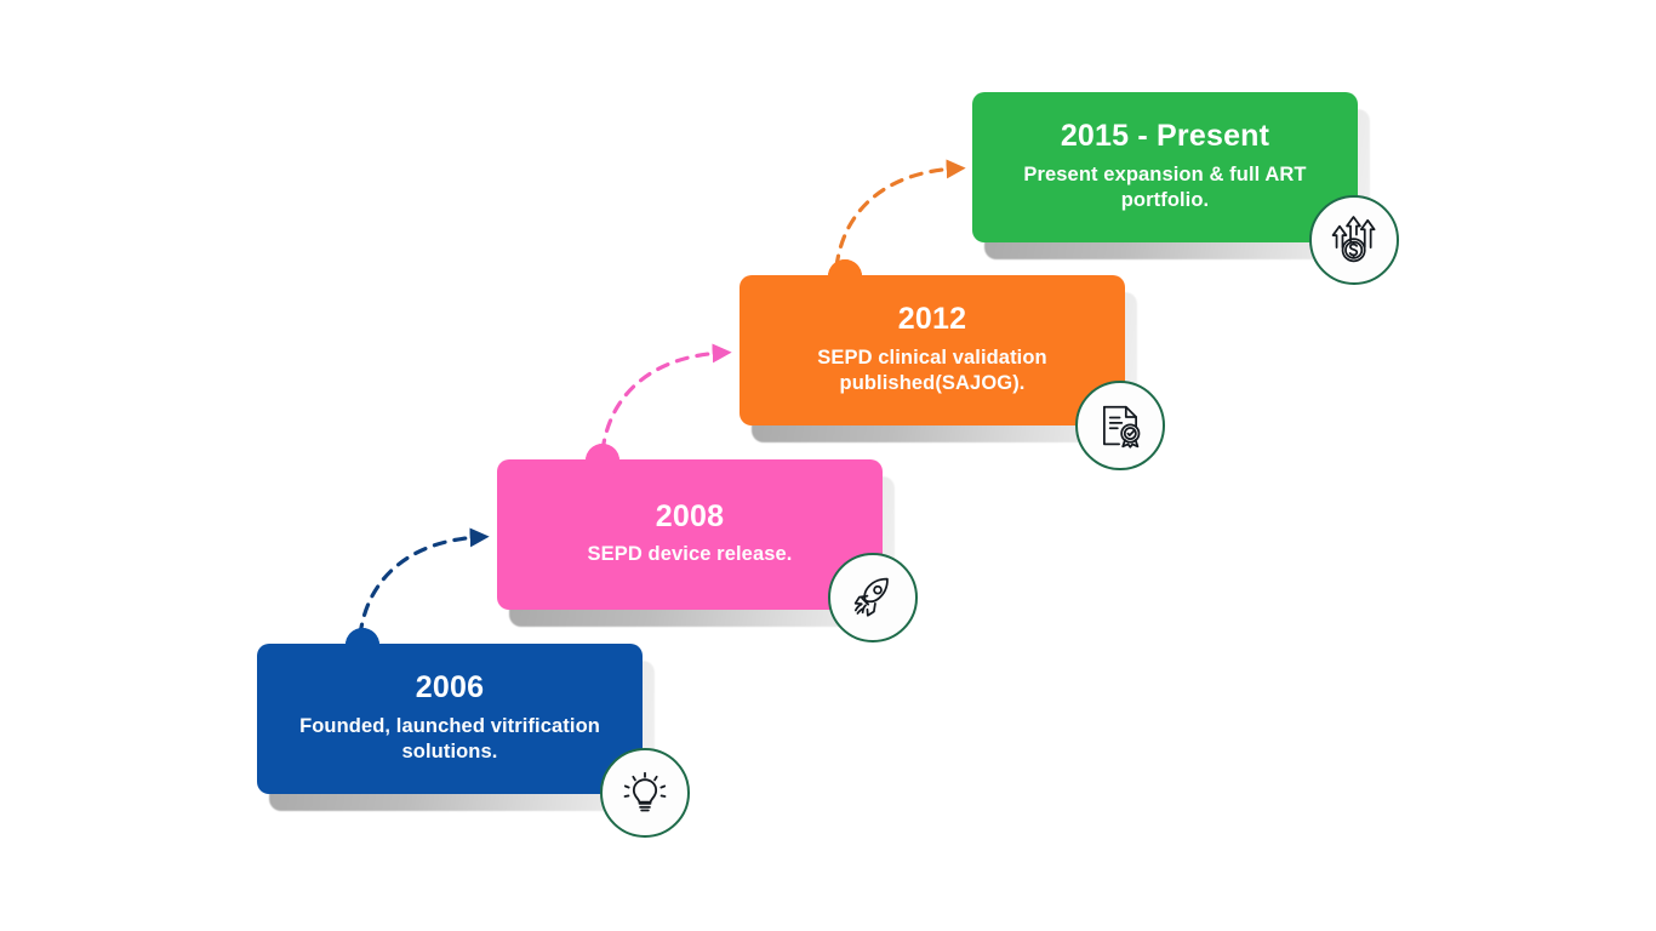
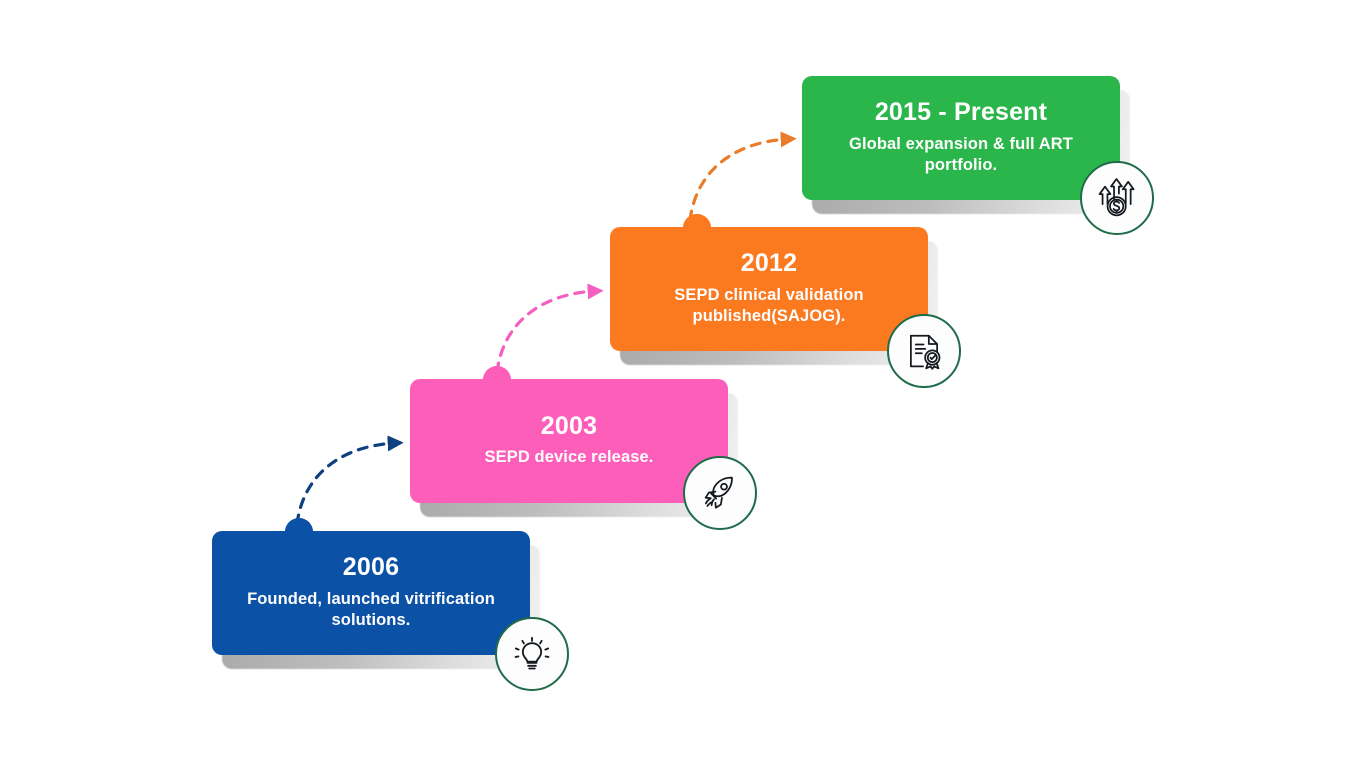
  2006
  Founded, launched vitrification solutions.
- 2008
+ 2003
  SEPD device release.
  2012
  SEPD clinical validation published(SAJOG).
  2015 - Present
- Present expansion & full ART portfolio.
+ Global expansion & full ART portfolio.
